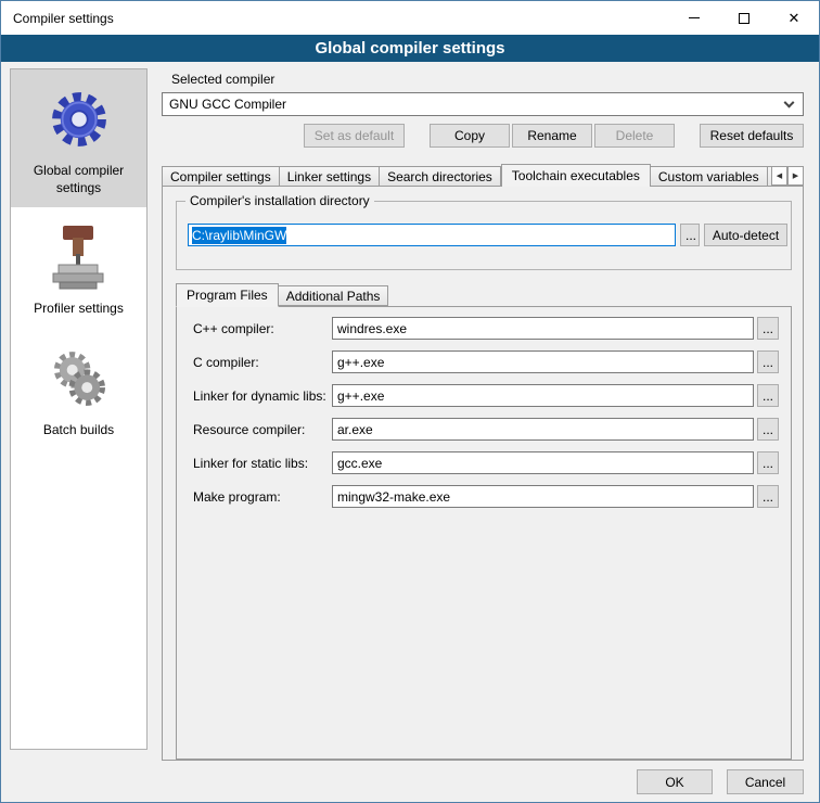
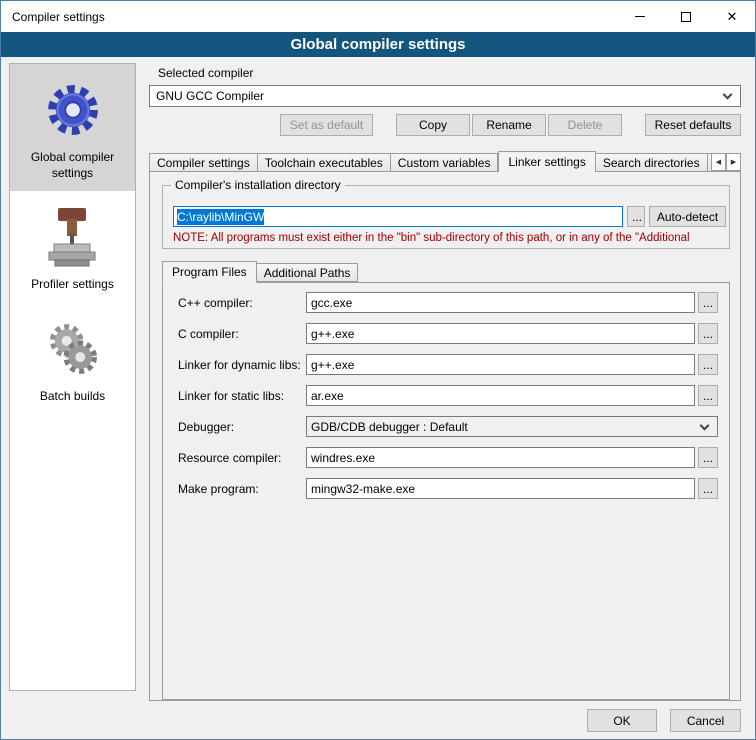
  Compiler settings
  ✕
  Global compiler settings
  Global compiler settings
  Profiler settings
  Batch builds
  Selected compiler
  GNU GCC Compiler
  Set as default
  Copy
  Rename
  Delete
  Reset defaults
  Compiler settings
- Linker settings
+ Toolchain executables
- Search directories
+ Custom variables
- Toolchain executables
+ Linker settings
- Custom variables
+ Search directories
  Compiler's installation directory
  C:\raylib\MinGW
  ...
  Auto-detect
+ NOTE: All programs must exist either in the "bin" sub-directory of this path, or in any of the "Additional
  Program Files
  Additional Paths
  C++ compiler:
- windres.exe
+ gcc.exe
  ...
  C compiler:
  g++.exe
  ...
  Linker for dynamic libs:
  g++.exe
  ...
- Resource compiler:
+ Linker for static libs:
  ar.exe
  ...
+ Debugger:
+ GDB/CDB debugger : Default
- Linker for static libs:
+ Resource compiler:
- gcc.exe
+ windres.exe
  ...
  Make program:
  mingw32-make.exe
  ...
  OK
  Cancel
